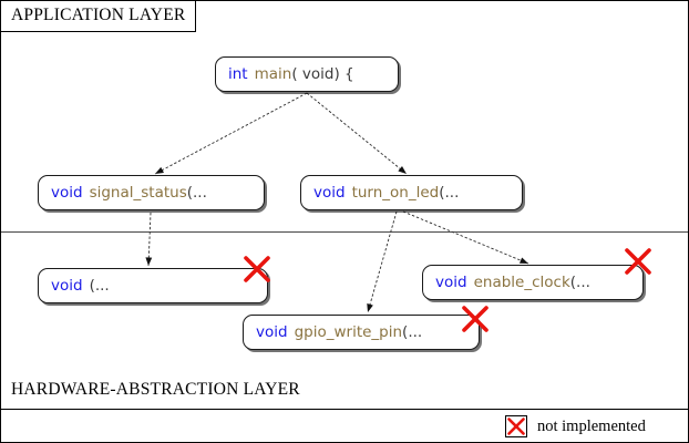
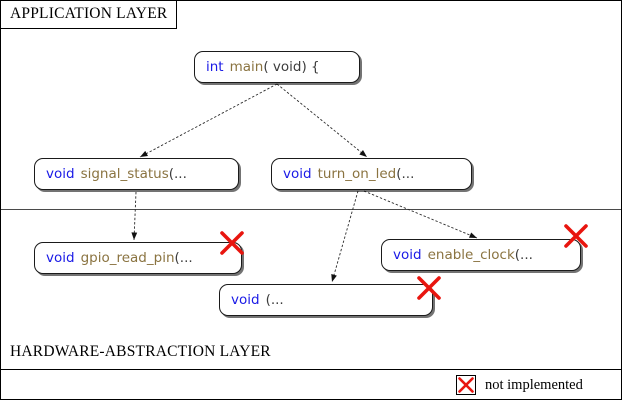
  APPLICATION LAYER
  HARDWARE-ABSTRACTION LAYER
  int
  main
  ( void) {
  void
  signal_status
  (...
  void
  turn_on_led
  (...
  void
+ gpio_read_pin
  (...
  void
  enable_clock
  (...
  void
- gpio_write_pin
  (...
  not implemented
